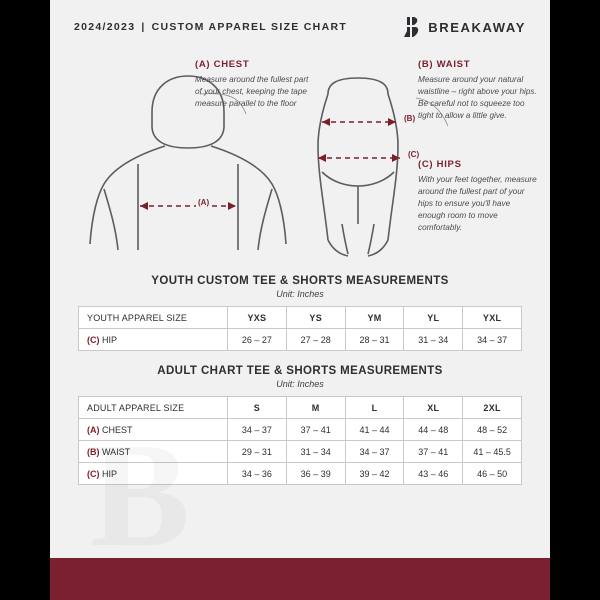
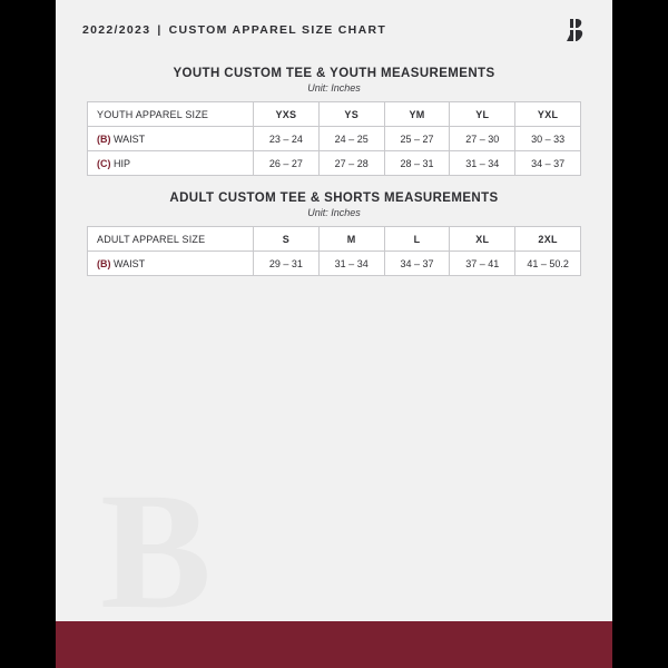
  B
- 2024/2023 | CUSTOM APPAREL SIZE CHART
+ 2022/2023 | CUSTOM APPAREL SIZE CHART
- BREAKAWAY
- (A)
- (B)
- (C)
- (A) CHEST
- Measure around the fullest part of your chest, keeping the tape measure parallel to the floor
- (B) WAIST
- Measure around your natural waistline – right above your hips. Be careful not to squeeze too tight to allow a little give.
- (C) HIPS
- With your feet together, measure around the fullest part of your hips to ensure you'll have enough room to move comfortably.
- YOUTH CUSTOM TEE & SHORTS MEASUREMENTS
+ YOUTH CUSTOM TEE & YOUTH MEASUREMENTS
  Unit: Inches
  YOUTH APPAREL SIZE	YXS	YS	YM	YL	YXL
+ (B) WAIST	23 – 24	24 – 25	25 – 27	27 – 30	30 – 33
  (C) HIP	26 – 27	27 – 28	28 – 31	31 – 34	34 – 37
- ADULT CHART TEE & SHORTS MEASUREMENTS
+ ADULT CUSTOM TEE & SHORTS MEASUREMENTS
  Unit: Inches
  ADULT APPAREL SIZE	S	M	L	XL	2XL
- (A) CHEST	34 – 37	37 – 41	41 – 44	44 – 48	48 – 52
- (B) WAIST	29 – 31	31 – 34	34 – 37	37 – 41	41 – 45.5
+ (B) WAIST	29 – 31	31 – 34	34 – 37	37 – 41	41 – 50.2
- (C) HIP	34 – 36	36 – 39	39 – 42	43 – 46	46 – 50
